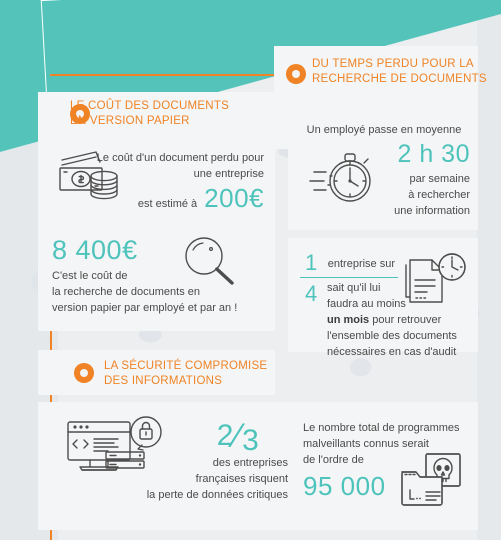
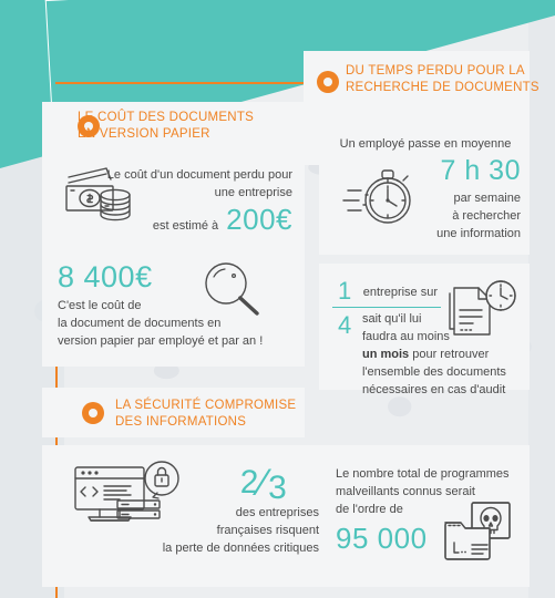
  DU TEMPS PERDU POUR LA
  RECHERCHE DE DOCUMENTS
  LE COÛT DES DOCUMENTS
  EN VERSION PAPIER
  LA SÉCURITÉ COMPROMISE
  DES INFORMATIONS
  Le coût d'un document perdu pour
  une entreprise
  est estimé à
  200€
  8 400€
  C'est le coût de
- la recherche de documents en
+ la document de documents en
  version papier par employé et par an !
  Un employé passe en moyenne
- 2 h 30
+ 7 h 30
  par semaine
  à rechercher
  une information
  1
  entreprise sur
  4
  sait qu'il lui
  faudra au moins
  un mois pour retrouver
  l'ensemble des documents
  nécessaires en cas d'audit
  2
  ⁄
  3
  des entreprises
  françaises risquent
  la perte de données critiques
  Le nombre total de programmes
  malveillants connus serait
  de l'ordre de
  95 000
